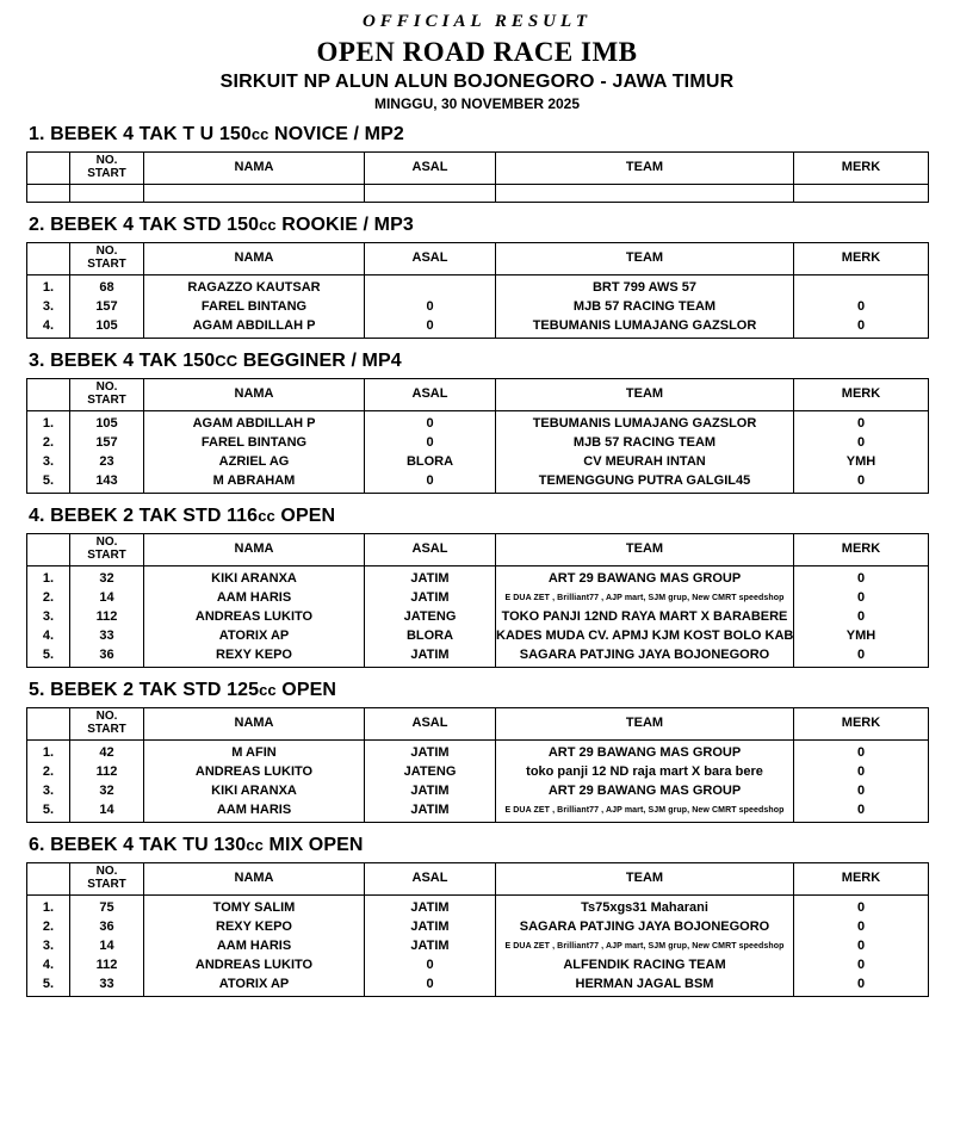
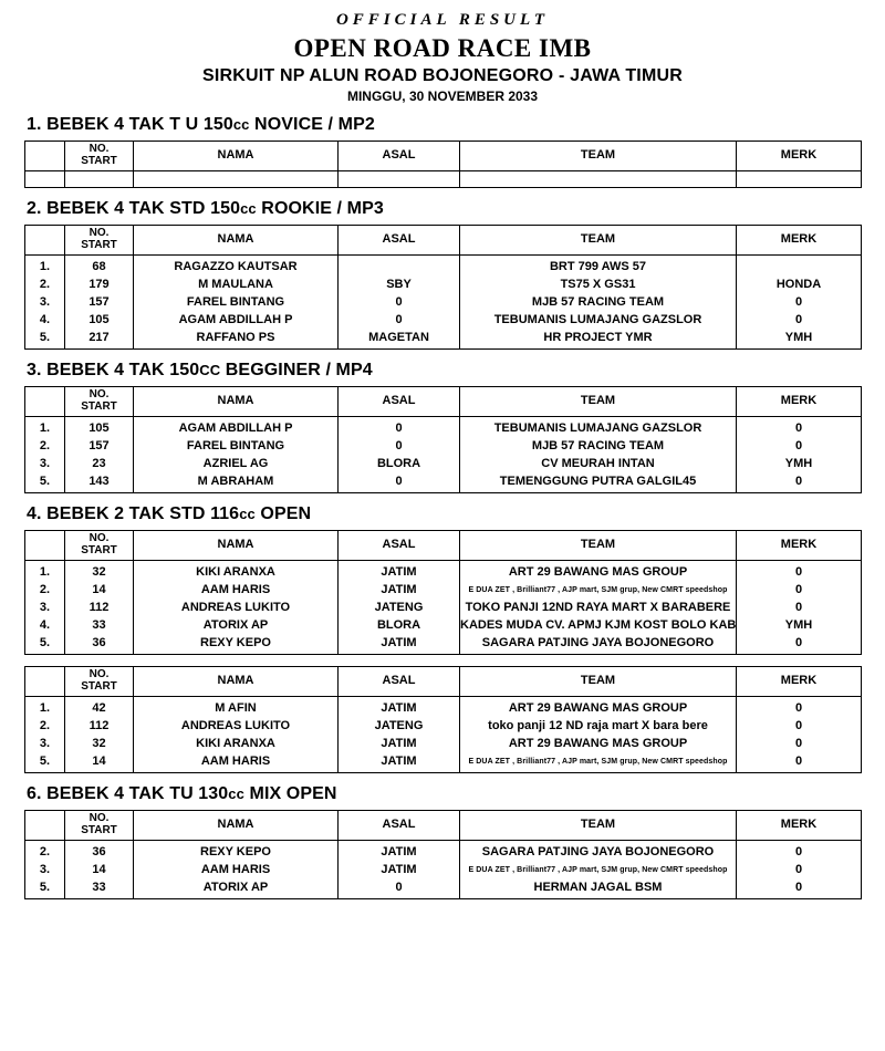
  OFFICIAL RESULT
  OPEN ROAD RACE IMB
- SIRKUIT NP ALUN ALUN BOJONEGORO - JAWA TIMUR
+ SIRKUIT NP ALUN ROAD BOJONEGORO - JAWA TIMUR
- MINGGU, 30 NOVEMBER 2025
+ MINGGU, 30 NOVEMBER 2033
  1. BEBEK 4 TAK T U 150cc NOVICE / MP2
  	NO.START	NAMA	ASAL	TEAM	MERK
  2. BEBEK 4 TAK STD 150cc ROOKIE / MP3
  	NO.START	NAMA	ASAL	TEAM	MERK
  1.	68	RAGAZZO KAUTSAR		BRT 799 AWS 57
+ 2.	179	M MAULANA	SBY	TS75 X GS31	HONDA
  3.	157	FAREL BINTANG	0	MJB 57 RACING TEAM	0
  4.	105	AGAM ABDILLAH P	0	TEBUMANIS LUMAJANG GAZSLOR	0
+ 5.	217	RAFFANO PS	MAGETAN	HR PROJECT YMR	YMH
  3. BEBEK 4 TAK 150CC BEGGINER / MP4
  	NO.START	NAMA	ASAL	TEAM	MERK
  1.	105	AGAM ABDILLAH P	0	TEBUMANIS LUMAJANG GAZSLOR	0
  2.	157	FAREL BINTANG	0	MJB 57 RACING TEAM	0
  3.	23	AZRIEL AG	BLORA	CV MEURAH INTAN	YMH
  5.	143	M ABRAHAM	0	TEMENGGUNG PUTRA GALGIL45	0
  4. BEBEK 2 TAK STD 116cc OPEN
  	NO.START	NAMA	ASAL	TEAM	MERK
  1.	32	KIKI ARANXA	JATIM	ART 29 BAWANG MAS GROUP	0
  3.	112	ANDREAS LUKITO	JATENG	TOKO PANJI 12ND RAYA MART X BARABERE	0
  4.	33	ATORIX AP	BLORA	KADES MUDA CV. APMJ KJM KOST BOLO KAB	YMH
  5.	36	REXY KEPO	JATIM	SAGARA PATJING JAYA BOJONEGORO	0
- 5. BEBEK 2 TAK STD 125cc OPEN
  	NO.START	NAMA	ASAL	TEAM	MERK
  1.	42	M AFIN	JATIM	ART 29 BAWANG MAS GROUP	0
  2.	112	ANDREAS LUKITO	JATENG	toko panji 12 ND raja mart X bara bere	0
  3.	32	KIKI ARANXA	JATIM	ART 29 BAWANG MAS GROUP	0
  6. BEBEK 4 TAK TU 130cc MIX OPEN
  	NO.START	NAMA	ASAL	TEAM	MERK
- 1.	75	TOMY SALIM	JATIM	Ts75xgs31 Maharani	0
  2.	36	REXY KEPO	JATIM	SAGARA PATJING JAYA BOJONEGORO	0
- 4.	112	ANDREAS LUKITO	0	ALFENDIK RACING TEAM	0
  5.	33	ATORIX AP	0	HERMAN JAGAL BSM	0
